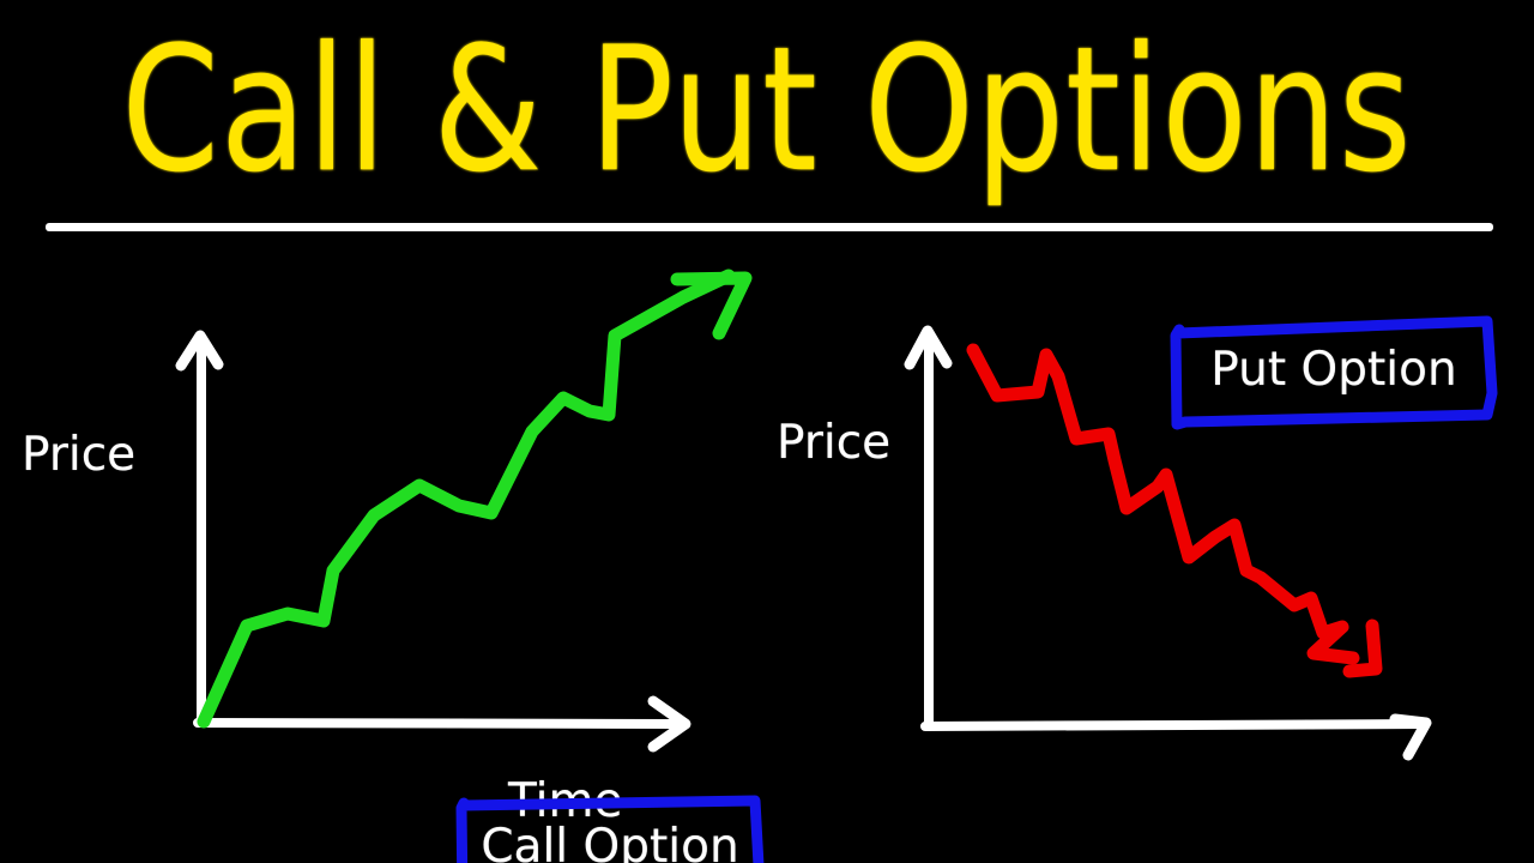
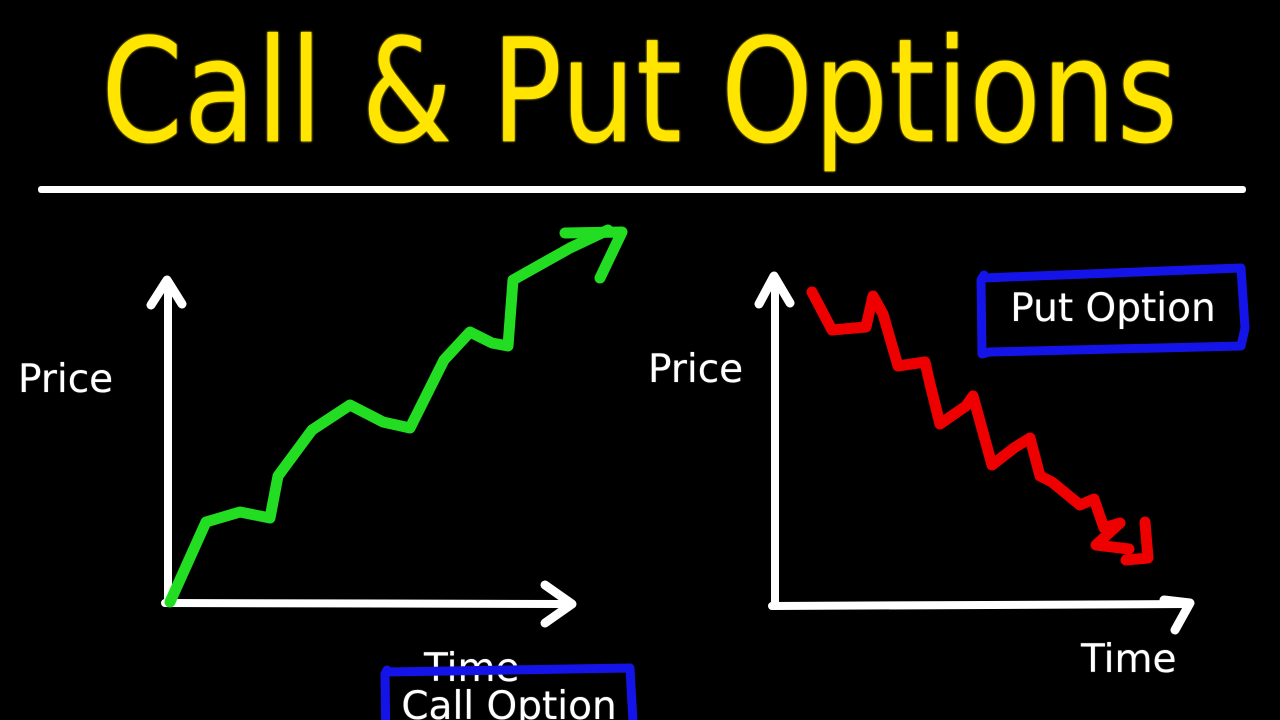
  Call & Put Options
  Price
  Call Option
  Price
+ Time
  Put Option
